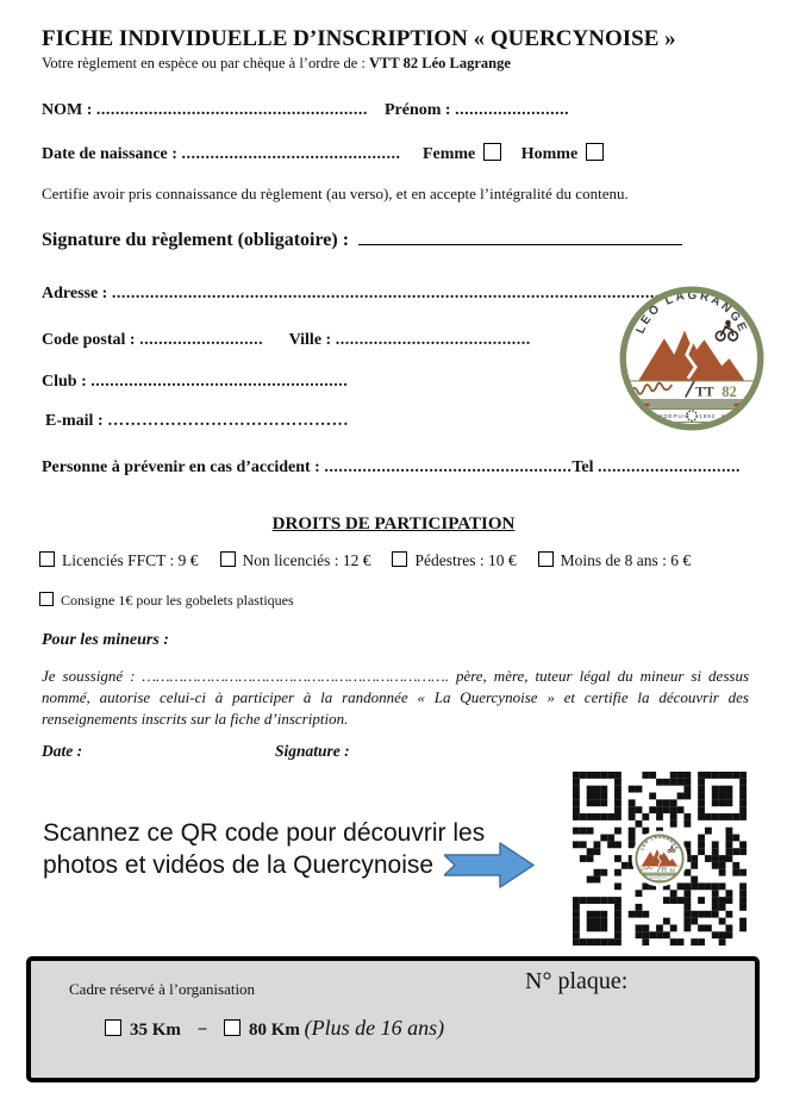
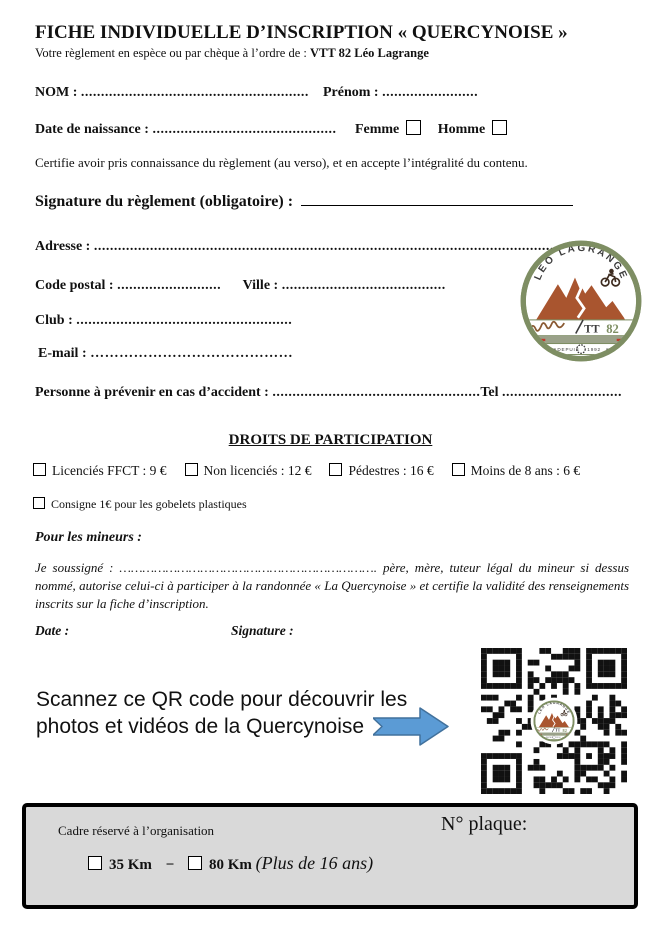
  FICHE INDIVIDUELLE D’INSCRIPTION « QUERCYNOISE »
  Votre règlement en espèce ou par chèque à l’ordre de : VTT 82 Léo Lagrange
  NOM : .........................................................
  Prénom : ........................
  Date de naissance : .............................................. Femme Homme
  Certifie avoir pris connaissance du règlement (au verso), et en accepte l’intégralité du contenu.
  Signature du règlement (obligatoire) :
  Adresse : ...................................................................................................................
  Code postal : .......................... Ville : .........................................
  Club : ......................................................
  E-mail : ……………………………………
  Personne à prévenir en cas d’accident : ....................................................Tel ..............................
  DROITS DE PARTICIPATION
  Licenciés FFCT : 9 €
  Non licenciés : 12 €
- Pédestres : 10 €
+ Pédestres : 16 €
  Moins de 8 ans : 6 €
  Consigne 1€ pour les gobelets plastiques
  Pour les mineurs :
- Je soussigné : …………………………………………………………. père, mère, tuteur légal du mineur si dessus nommé, autorise celui-ci à participer à la randonnée « La Quercynoise » et certifie la découvrir des renseignements inscrits sur la fiche d’inscription.
+ Je soussigné : …………………………………………………………. père, mère, tuteur légal du mineur si dessus nommé, autorise celui-ci à participer à la randonnée « La Quercynoise » et certifie la validité des renseignements inscrits sur la fiche d’inscription.
  Date :
  Signature :
  Scannez ce QR code pour découvrir les
  photos et vidéos de la Quercynoise
  Cadre réservé à l’organisation
  N° plaque:
  35 Km − 80 Km (Plus de 16 ans)
